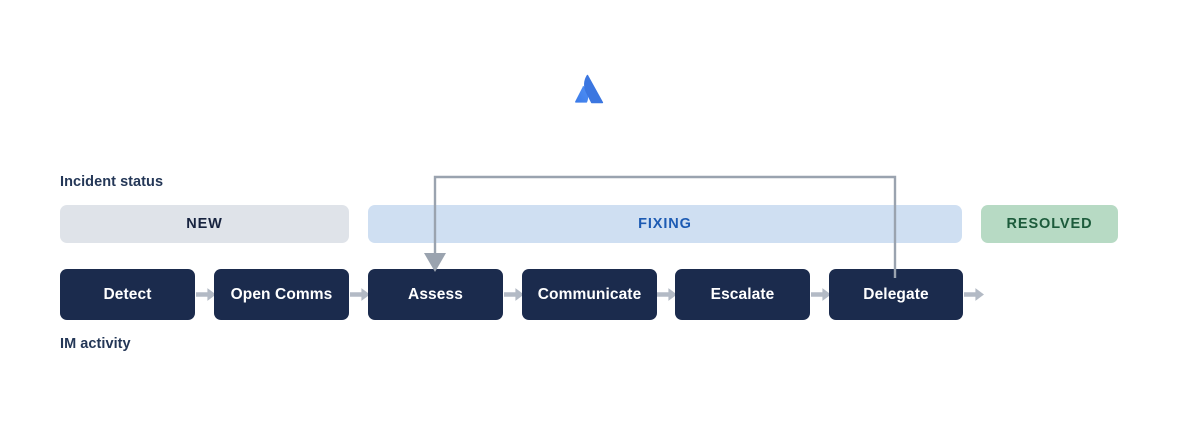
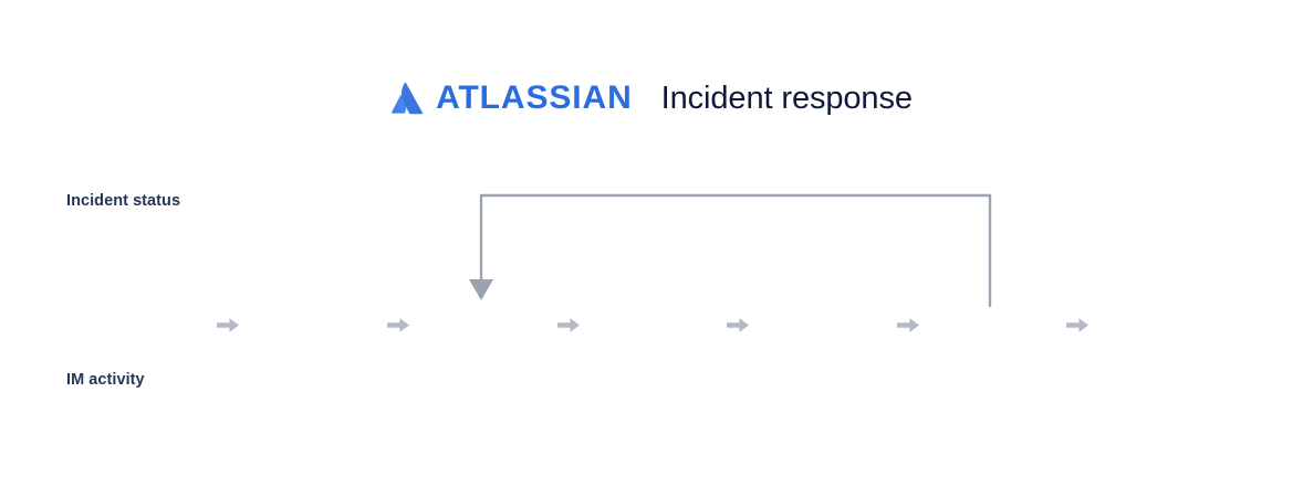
+ ATLASSIAN
+ Incident response
  Incident status
  IM activity
- NEW
- FIXING
- RESOLVED
- Detect
- Open Comms
- Assess
- Communicate
- Escalate
- Delegate
